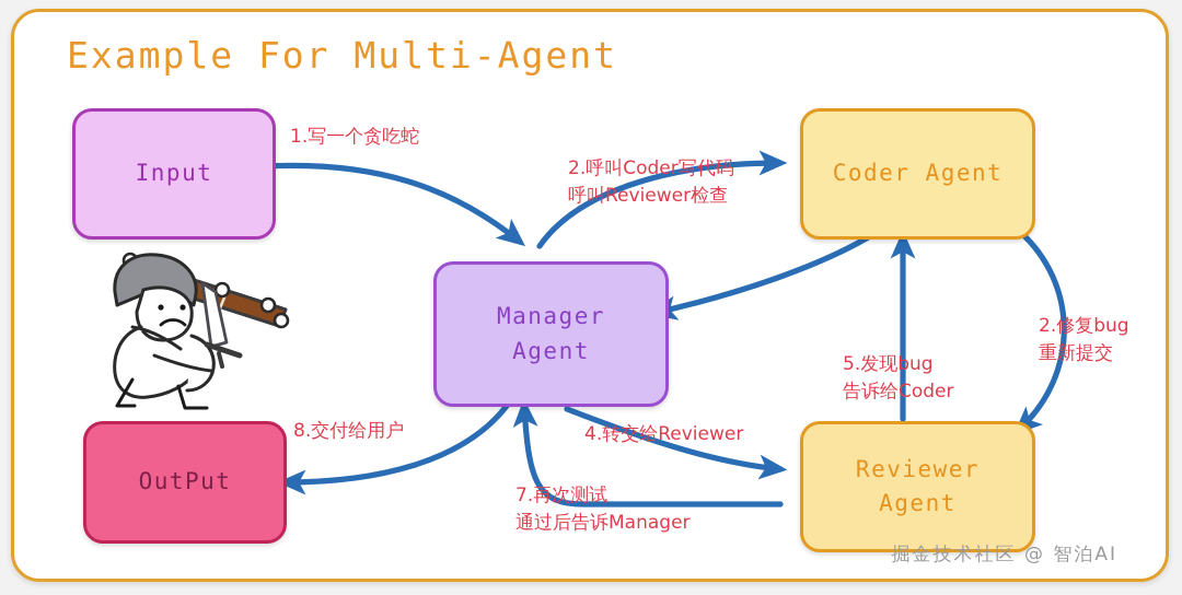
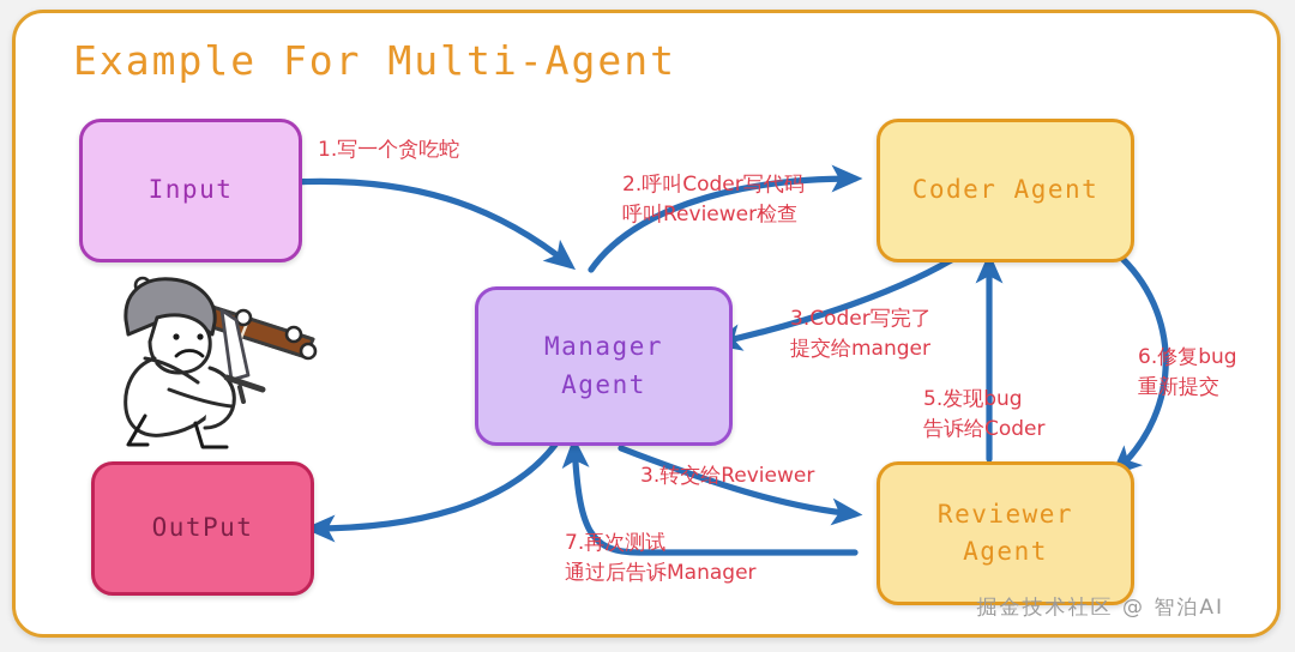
  Example For Multi-Agent
  Input
  Manager
  Agent
  Coder Agent
  Reviewer
  Agent
  OutPut
  1.写一个贪吃蛇
  2.呼叫Coder写代码
  呼叫Reviewer检查
+ 3.Coder写完了
+ 提交给manger
- 4.转交给Reviewer
+ 3.转交给Reviewer
  5.发现bug
  告诉给Coder
- 2.修复bug
+ 6.修复bug
  重新提交
  7.再次测试
  通过后告诉Manager
- 8.交付给用户
  掘金技术社区 @ 智泊AI
